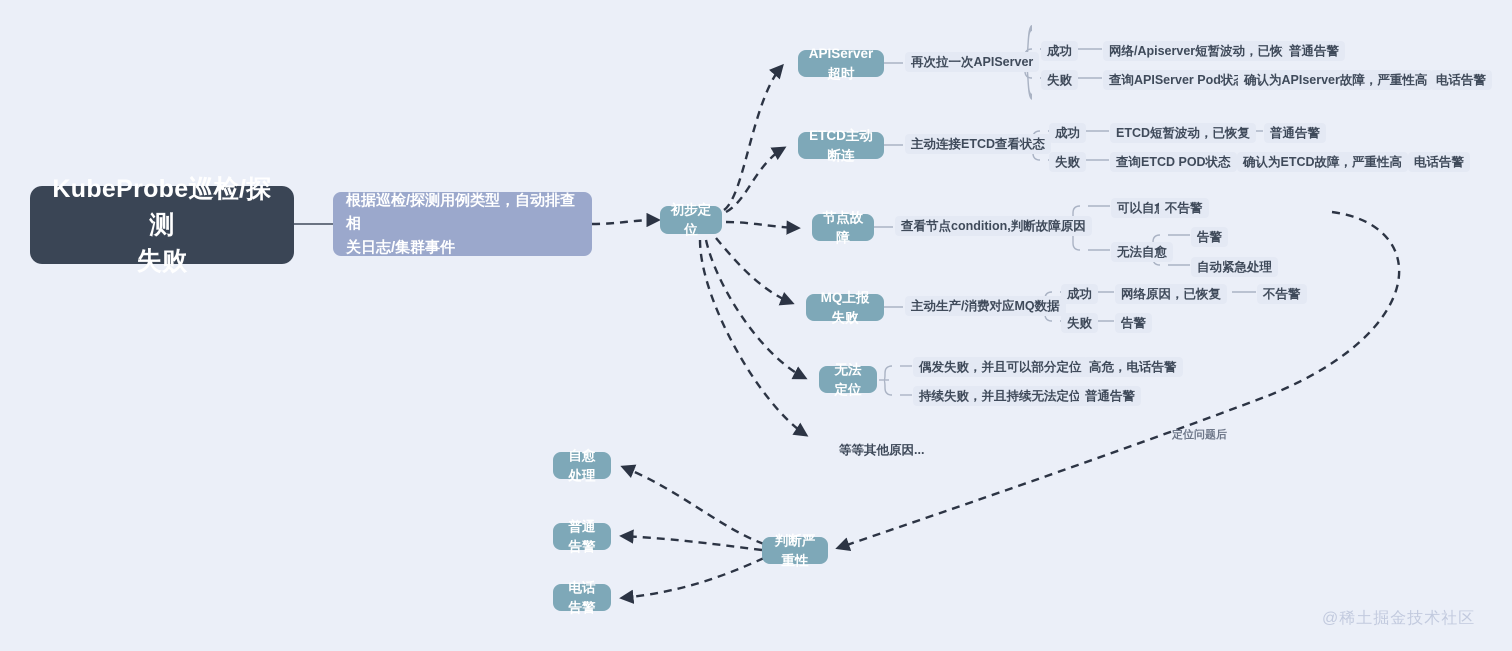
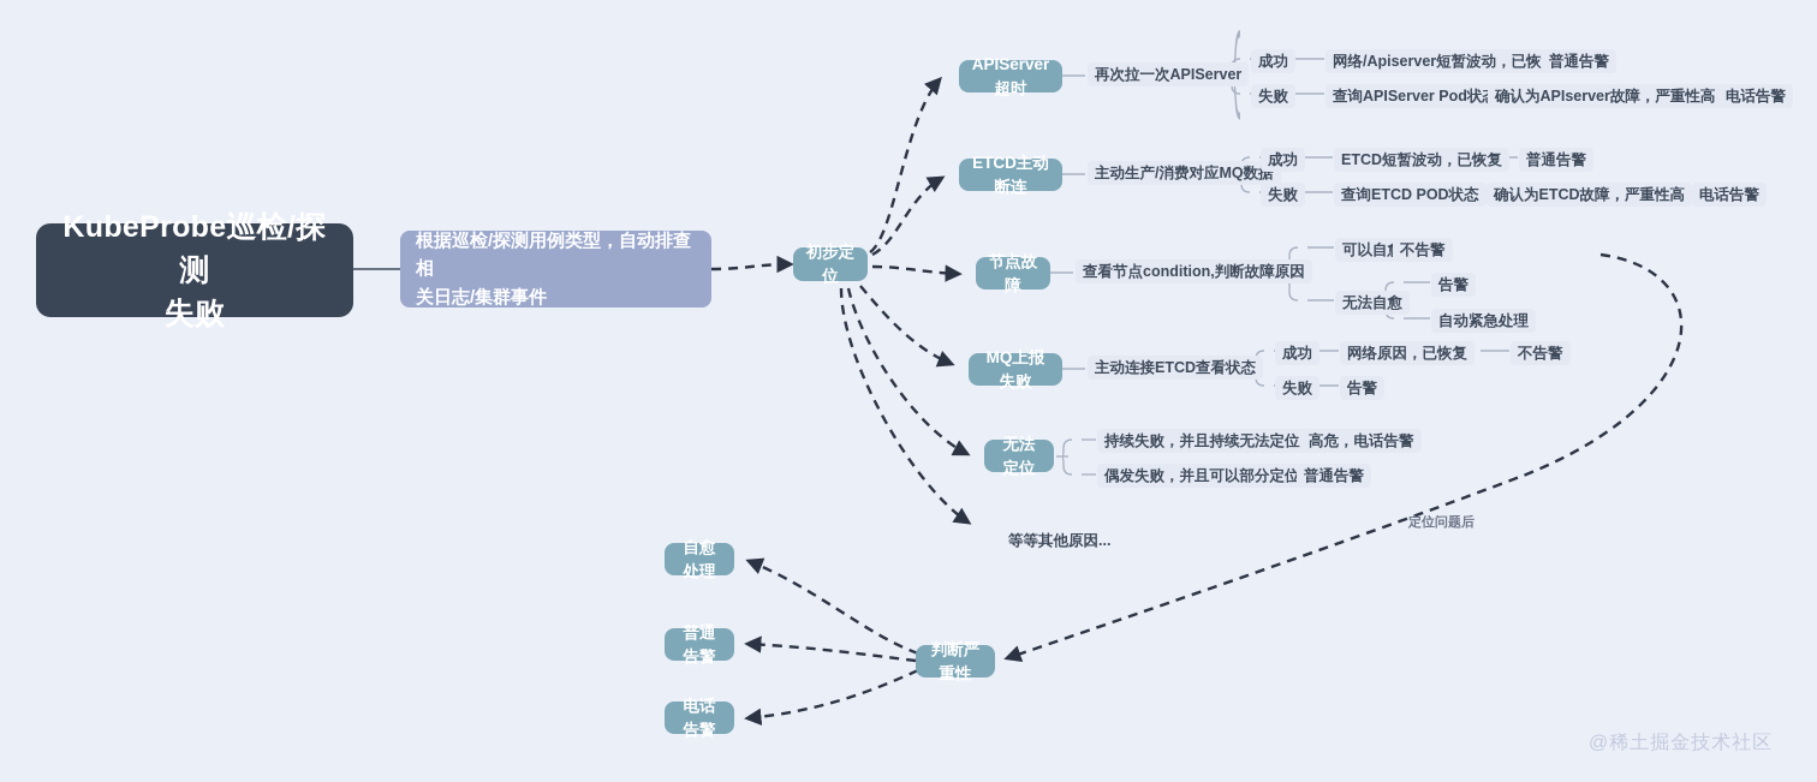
  KubeProbe巡检/探测
  失败
  根据巡检/探测用例类型，自动排查相
  关日志/集群事件
  初步定位
  APIServer超时
  再次拉一次APIServer
  成功
  网络/Apiserver短暂波动，已恢
  普通告警
  失败
  查询APIServer Pod状
  确认为APIserver故障，严重性高
  电话告警
  ETCD主动断连
- 主动连接ETCD查看状态
+ 主动生产/消费对应MQ数据
  成功
  ETCD短暂波动，已恢复
  普通告警
  失败
  查询ETCD POD状态
  确认为ETCD故障，严重性高
  电话告警
  节点故障
  查看节点condition,判断故障原因
  可以自
  不告警
  无法自愈
  告警
  自动紧急处理
  MQ上报失败
- 主动生产/消费对应MQ数据
+ 主动连接ETCD查看状态
  成功
  网络原因，已恢复
  不告警
  失败
  告警
  无法定位
- 偶发失败，并且可以部分定位
+ 持续失败，并且持续无法定位
  高危，电话告警
- 持续失败，并且持续无法定位
+ 偶发失败，并且可以部分定位
  普通告警
  等等其他原因...
  定位问题后
  判断严重性
  自愈处理
  普通告警
  电话告警
  @稀土掘金技术社区
